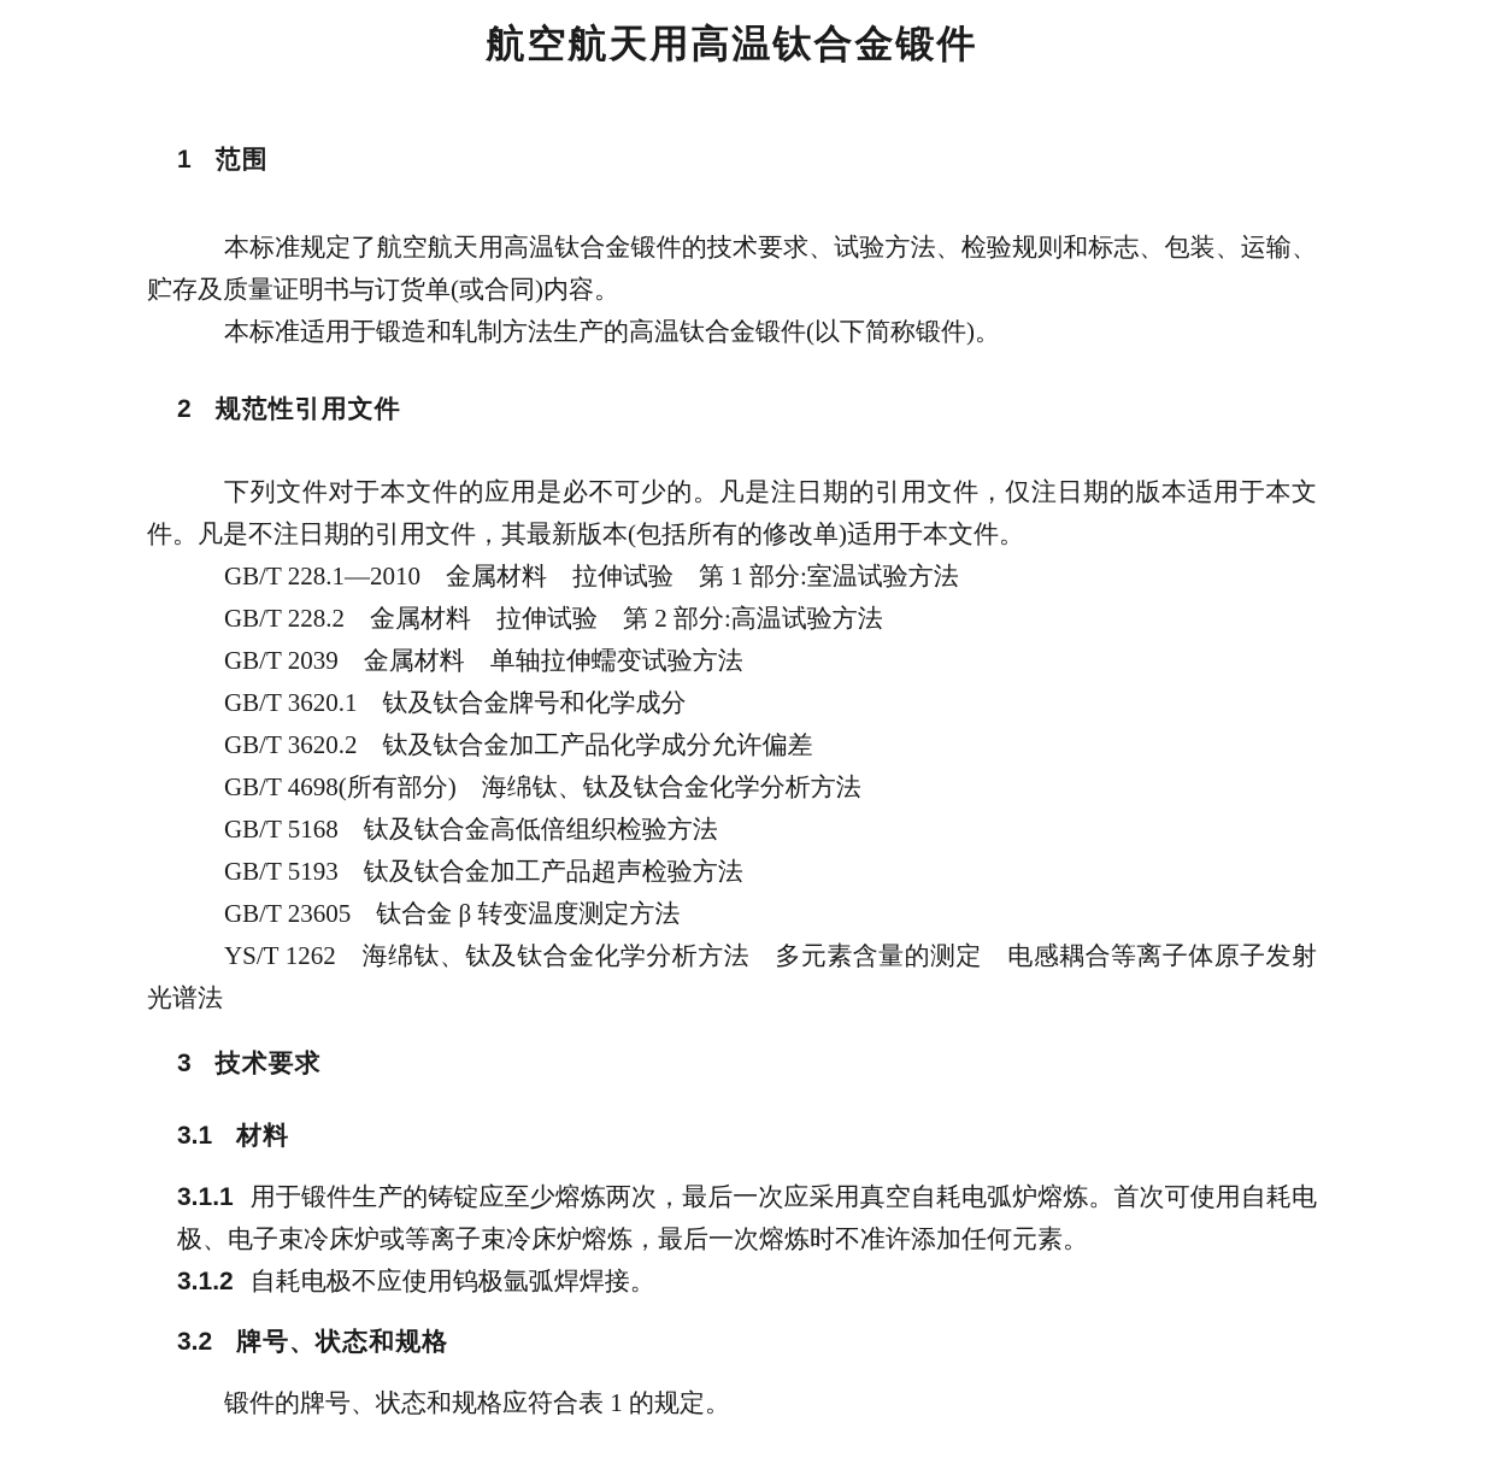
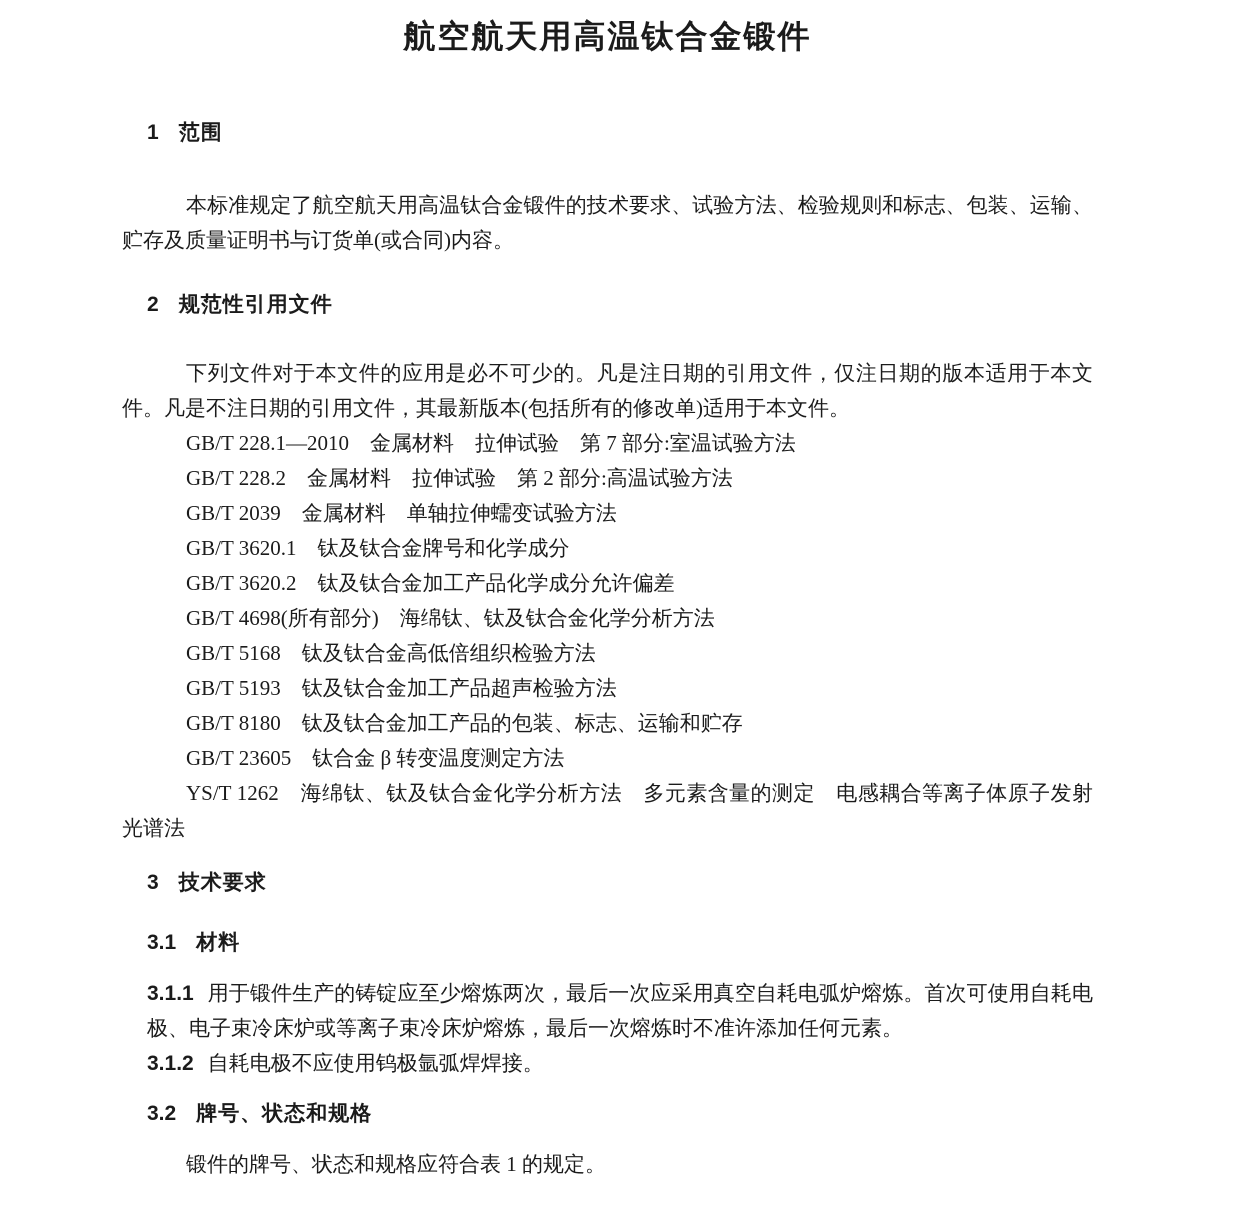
  航空航天用高温钛合金锻件
  1 范围
  本标准规定了航空航天用高温钛合金锻件的技术要求、试验方法、检验规则和标志、包装、运输、贮存及质量证明书与订货单(或合同)内容。
- 本标准适用于锻造和轧制方法生产的高温钛合金锻件(以下简称锻件)。
  2 规范性引用文件
  下列文件对于本文件的应用是必不可少的。凡是注日期的引用文件，仅注日期的版本适用于本文件。凡是不注日期的引用文件，其最新版本(包括所有的修改单)适用于本文件。
- GB/T 228.1—2010 金属材料 拉伸试验 第 1 部分:室温试验方法
+ GB/T 228.1—2010 金属材料 拉伸试验 第 7 部分:室温试验方法
  GB/T 228.2 金属材料 拉伸试验 第 2 部分:高温试验方法
  GB/T 2039 金属材料 单轴拉伸蠕变试验方法
  GB/T 3620.1 钛及钛合金牌号和化学成分
  GB/T 3620.2 钛及钛合金加工产品化学成分允许偏差
  GB/T 4698(所有部分) 海绵钛、钛及钛合金化学分析方法
  GB/T 5168 钛及钛合金高低倍组织检验方法
  GB/T 5193 钛及钛合金加工产品超声检验方法
+ GB/T 8180 钛及钛合金加工产品的包装、标志、运输和贮存
  GB/T 23605 钛合金 β 转变温度测定方法
  YS/T 1262 海绵钛、钛及钛合金化学分析方法 多元素含量的测定 电感耦合等离子体原子发射光谱法
  3 技术要求
  3.1 材料
  3.1.1 用于锻件生产的铸锭应至少熔炼两次，最后一次应采用真空自耗电弧炉熔炼。首次可使用自耗电极、电子束冷床炉或等离子束冷床炉熔炼，最后一次熔炼时不准许添加任何元素。
  3.1.2 自耗电极不应使用钨极氩弧焊焊接。
  3.2 牌号、状态和规格
  锻件的牌号、状态和规格应符合表 1 的规定。
